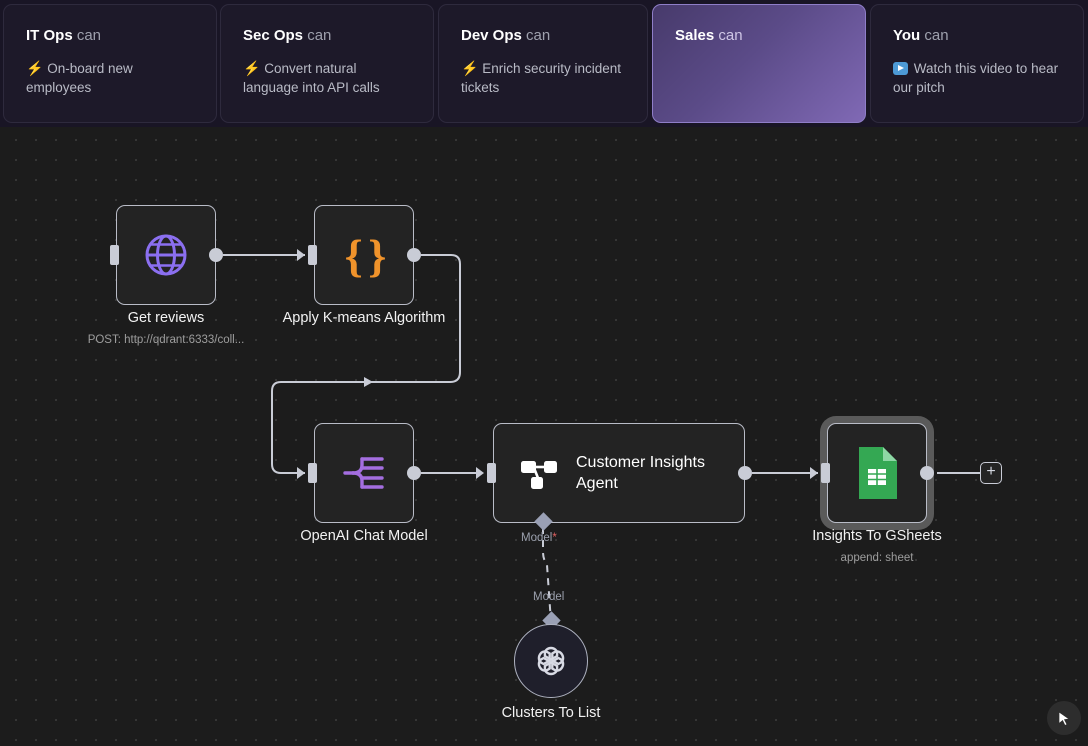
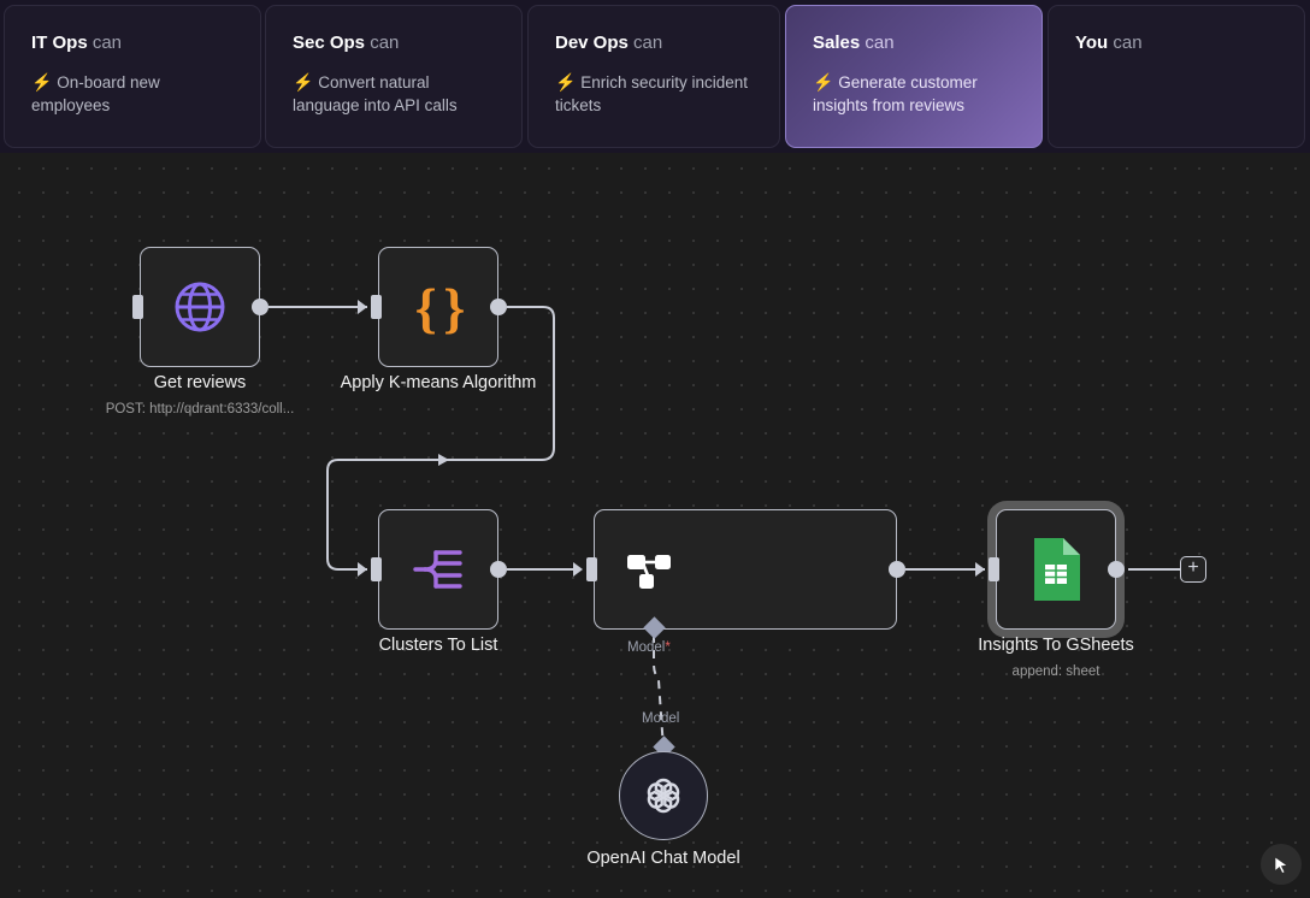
  IT Ops can
  ⚡ On-board new employees
  Sec Ops can
  ⚡ Convert natural language into API calls
  Dev Ops can
  ⚡ Enrich security incident tickets
  Sales can
+ ⚡ Generate customer insights from reviews
  You can
- Watch this video to hear our pitch
  Get reviews
  POST: http://qdrant:6333/coll...
  { }
  Apply K-means Algorithm
- OpenAI Chat Model
+ Clusters To List
- Customer Insights Agent
  Model*
  Model
- Clusters To List
+ OpenAI Chat Model
  Insights To GSheets
  append: sheet
  +
